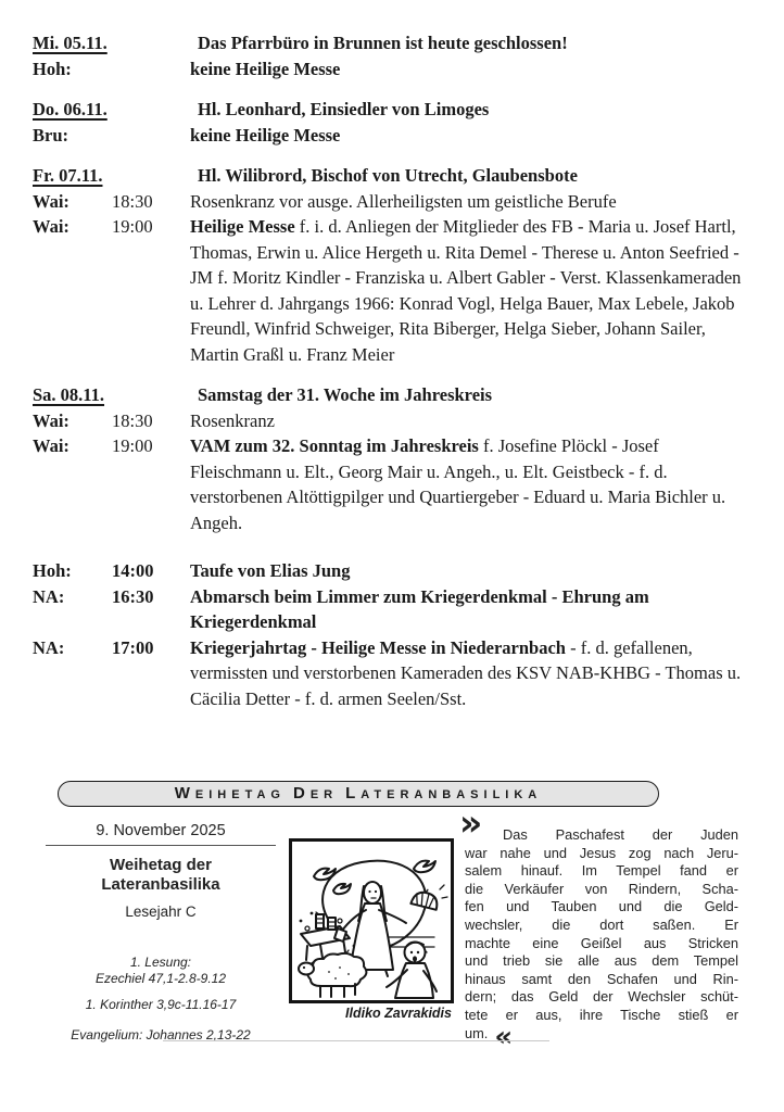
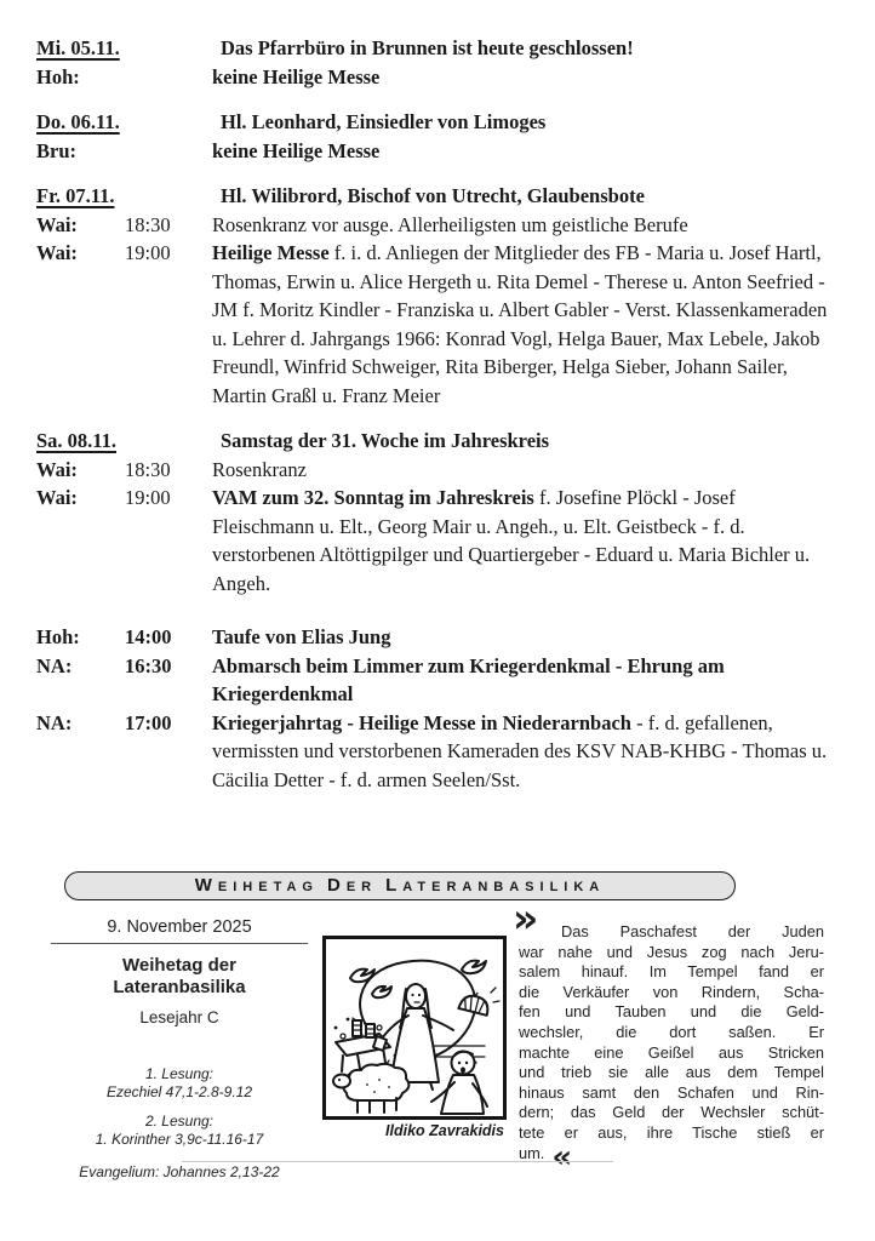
  Mi. 05.11.
  Das Pfarrbüro in Brunnen ist heute geschlossen!
  Hoh:
  keine Heilige Messe
  Do. 06.11.
  Hl. Leonhard, Einsiedler von Limoges
  Bru:
  keine Heilige Messe
  Fr. 07.11.
  Hl. Wilibrord, Bischof von Utrecht, Glaubensbote
  Wai:
  18:30
  Rosenkranz vor ausge. Allerheiligsten um geistliche Berufe
  Wai:
  19:00
  Heilige Messe f. i. d. Anliegen der Mitglieder des FB - Maria u. Josef Hartl, Thomas, Erwin u. Alice Hergeth u. Rita Demel - Therese u. Anton Seefried - JM f. Moritz Kindler - Franziska u. Albert Gabler - Verst. Klassenkameraden u. Lehrer d. Jahrgangs 1966: Konrad Vogl, Helga Bauer, Max Lebele, Jakob Freundl, Winfrid Schweiger, Rita Biberger, Helga Sieber, Johann Sailer, Martin Graßl u. Franz Meier
  Sa. 08.11.
  Samstag der 31. Woche im Jahreskreis
  Wai:
  18:30
  Rosenkranz
  Wai:
  19:00
  VAM zum 32. Sonntag im Jahreskreis f. Josefine Plöckl - Josef Fleischmann u. Elt., Georg Mair u. Angeh., u. Elt. Geistbeck - f. d. verstorbenen Altöttigpilger und Quartiergeber - Eduard u. Maria Bichler u. Angeh.
  Hoh:
  14:00
  Taufe von Elias Jung
  NA:
  16:30
  Abmarsch beim Limmer zum Kriegerdenkmal - Ehrung am Kriegerdenkmal
  NA:
  17:00
  Kriegerjahrtag - Heilige Messe in Niederarnbach - f. d. gefallenen, vermissten und verstorbenen Kameraden des KSV NAB-KHBG - Thomas u. Cäcilia Detter - f. d. armen Seelen/Sst.
  WEIHETAG
  DER
  LATERANBASILIKA
  9. November 2025
  Weihetag der Lateranbasilika
  Lesejahr C
  1. Lesung:
  Ezechiel 47,1-2.8-9.12
+ 2. Lesung:
  1. Korinther 3,9c-11.16-17
  Evangelium: Johannes 2,13-22
  Ildiko Zavrakidis
  »
  Das Paschafest der Juden
  war nahe und Jesus zog nach Jeru-
  salem hinauf. Im Tempel fand er
  die Verkäufer von Rindern, Scha-
  fen und Tauben und die Geld-
  wechsler, die dort saßen. Er
  machte eine Geißel aus Stricken
  und trieb sie alle aus dem Tempel
  hinaus samt den Schafen und Rin-
  dern; das Geld der Wechsler schüt-
  tete er aus, ihre Tische stieß er
  um. «
